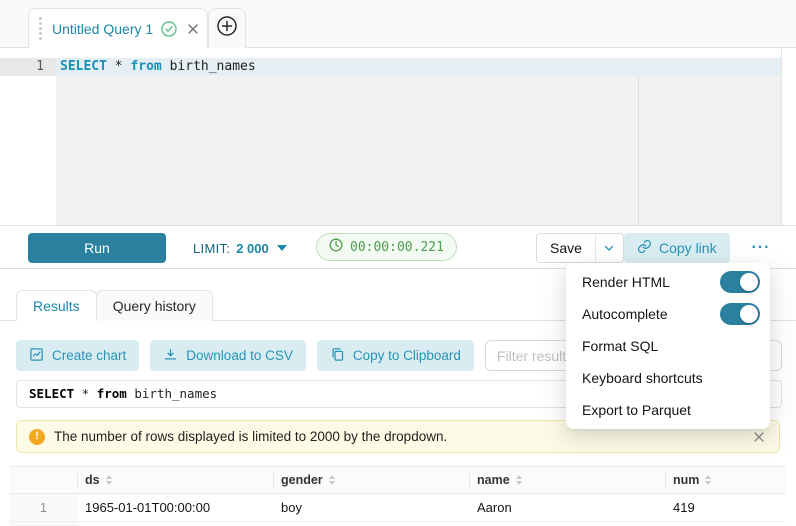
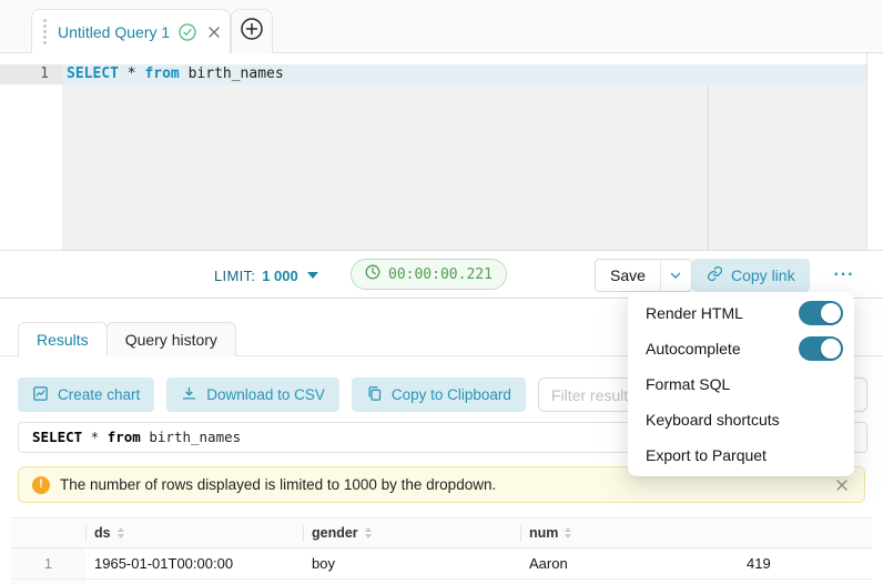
  Untitled Query 1
  1
  SELECT * from birth_names
- Run
  LIMIT:
- 2 000
+ 1 000
  00:00:00.221
  Save
  Copy link
  ···
  Results
  Query history
  Create chart
  Download to CSV
  Copy to Clipboard
  Filter result
  SELECT * from birth_names
  !
- The number of rows displayed is limited to 2000 by the dropdown.
+ The number of rows displayed is limited to 1000 by the dropdown.
  ds
  gender
- name
  num
  1
  1965-01-01T00:00:00
  boy
  Aaron
  419
  Render HTML
  Autocomplete
  Format SQL
  Keyboard shortcuts
  Export to Parquet
